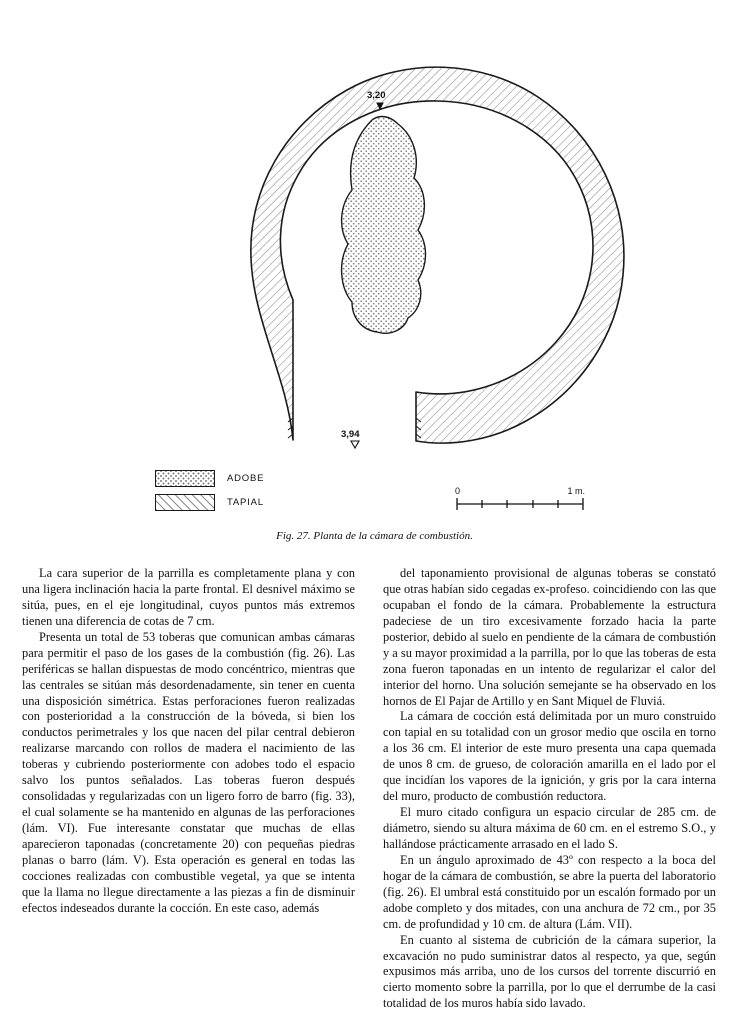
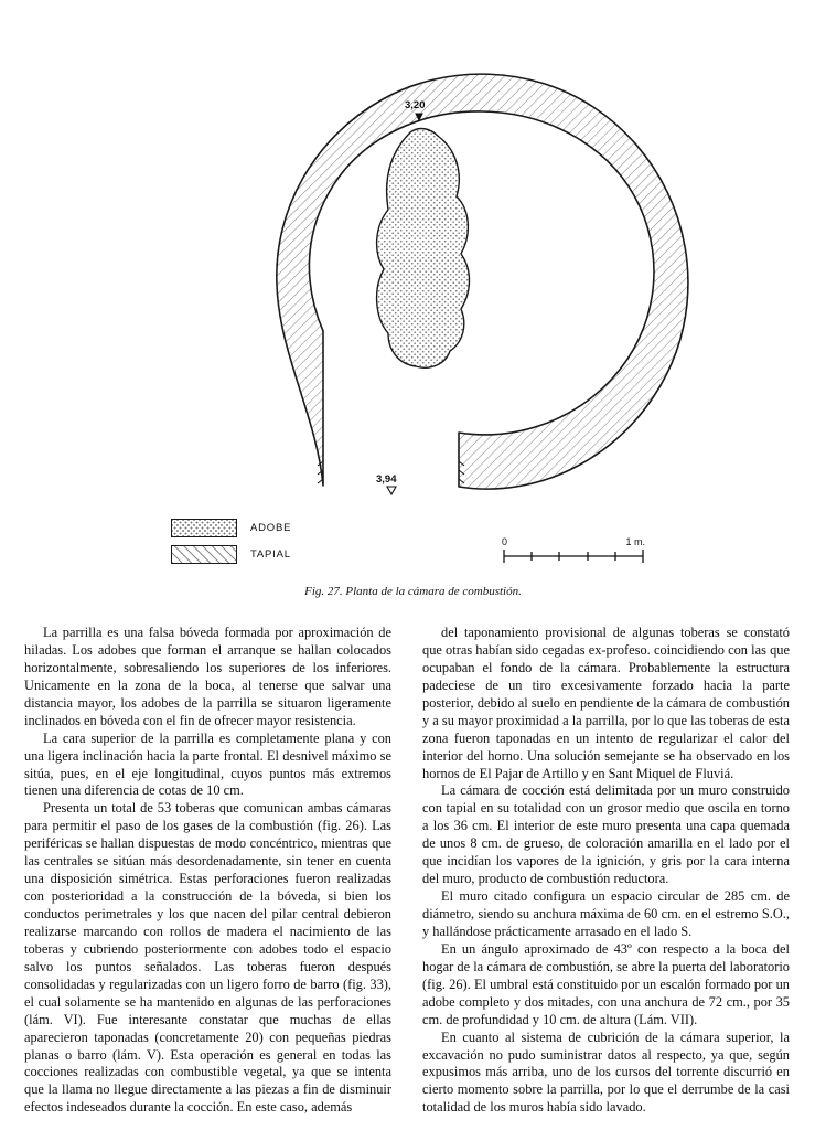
  3,20
  3,94
  ADOBE
  TAPIAL
  0
  1 m.
  Fig. 27. Planta de la cámara de combustión.
+ La parrilla es una falsa bóveda formada por aproximación de hiladas. Los adobes que forman el arranque se hallan colocados horizontalmente, sobresaliendo los superiores de los inferiores. Unicamente en la zona de la boca, al tenerse que salvar una distancia mayor, los adobes de la parrilla se situaron ligeramente inclinados en bóveda con el fin de ofrecer mayor resistencia.
- La cara superior de la parrilla es completamente plana y con una ligera inclinación hacia la parte frontal. El desnivel máximo se sitúa, pues, en el eje longitudinal, cuyos puntos más extremos tienen una diferencia de cotas de 7 cm.
+ La cara superior de la parrilla es completamente plana y con una ligera inclinación hacia la parte frontal. El desnivel máximo se sitúa, pues, en el eje longitudinal, cuyos puntos más extremos tienen una diferencia de cotas de 10 cm.
  Presenta un total de 53 toberas que comunican ambas cámaras para permitir el paso de los gases de la combustión (fig. 26). Las periféricas se hallan dispuestas de modo concéntrico, mientras que las centrales se sitúan más desordenadamente, sin tener en cuenta una disposición simétrica. Estas perforaciones fueron realizadas con posterioridad a la construcción de la bóveda, si bien los conductos perimetrales y los que nacen del pilar central debieron realizarse marcando con rollos de madera el nacimiento de las toberas y cubriendo posteriormente con adobes todo el espacio salvo los puntos señalados. Las toberas fueron después consolidadas y regularizadas con un ligero forro de barro (fig. 33), el cual solamente se ha mantenido en algunas de las perforaciones (lám. VI). Fue interesante constatar que muchas de ellas aparecieron taponadas (concretamente 20) con pequeñas piedras planas o barro (lám. V). Esta operación es general en todas las cocciones realizadas con combustible vegetal, ya que se intenta que la llama no llegue directamente a las piezas a fin de disminuir efectos indeseados durante la cocción. En este caso, además
  del taponamiento provisional de algunas toberas se constató que otras habían sido cegadas ex-profeso. coincidiendo con las que ocupaban el fondo de la cámara. Probablemente la estructura padeciese de un tiro excesivamente forzado hacia la parte posterior, debido al suelo en pendiente de la cámara de combustión y a su mayor proximidad a la parrilla, por lo que las toberas de esta zona fueron taponadas en un intento de regularizar el calor del interior del horno. Una solución semejante se ha observado en los hornos de El Pajar de Artillo y en Sant Miquel de Fluviá.
  La cámara de cocción está delimitada por un muro construido con tapial en su totalidad con un grosor medio que oscila en torno a los 36 cm. El interior de este muro presenta una capa quemada de unos 8 cm. de grueso, de coloración amarilla en el lado por el que incidían los vapores de la ignición, y gris por la cara interna del muro, producto de combustión reductora.
- El muro citado configura un espacio circular de 285 cm. de diámetro, siendo su altura máxima de 60 cm. en el estremo S.O., y hallándose prácticamente arrasado en el lado S.
+ El muro citado configura un espacio circular de 285 cm. de diámetro, siendo su anchura máxima de 60 cm. en el estremo S.O., y hallándose prácticamente arrasado en el lado S.
  En un ángulo aproximado de 43º con respecto a la boca del hogar de la cámara de combustión, se abre la puerta del laboratorio (fig. 26). El umbral está constituido por un escalón formado por un adobe completo y dos mitades, con una anchura de 72 cm., por 35 cm. de profundidad y 10 cm. de altura (Lám. VII).
  En cuanto al sistema de cubrición de la cámara superior, la excavación no pudo suministrar datos al respecto, ya que, según expusimos más arriba, uno de los cursos del torrente discurrió en cierto momento sobre la parrilla, por lo que el derrumbe de la casi totalidad de los muros había sido lavado.
